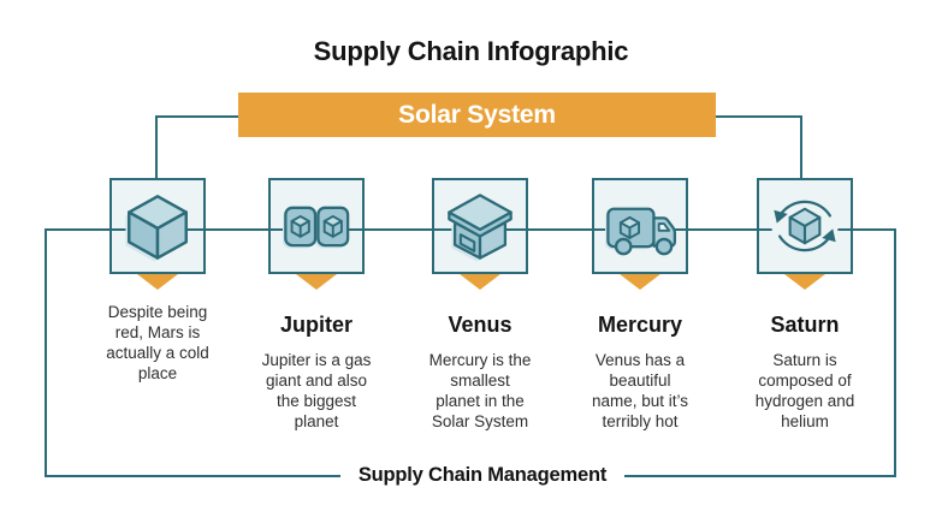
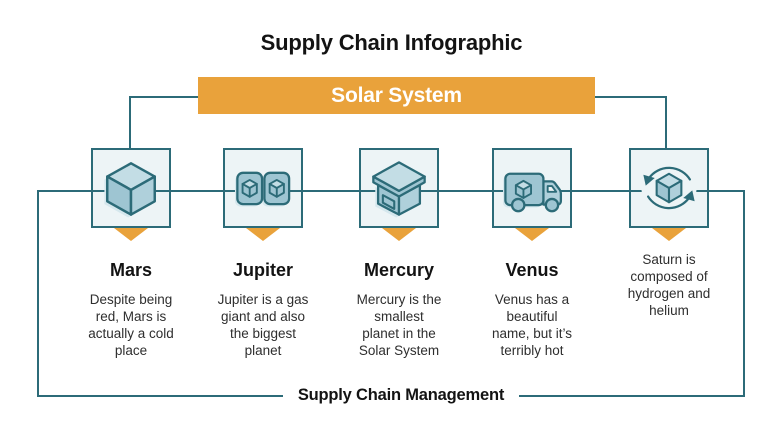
  Supply Chain Infographic
  Solar System
+ Mars
  Despite being
  red, Mars is
  actually a cold
  place
  Jupiter
  Jupiter is a gas
  giant and also
  the biggest
  planet
- Venus
+ Mercury
  Mercury is the
  smallest
  planet in the
  Solar System
- Mercury
+ Venus
  Venus has a
  beautiful
  name, but it’s
  terribly hot
- Saturn
  Saturn is
  composed of
  hydrogen and
  helium
  Supply Chain Management
